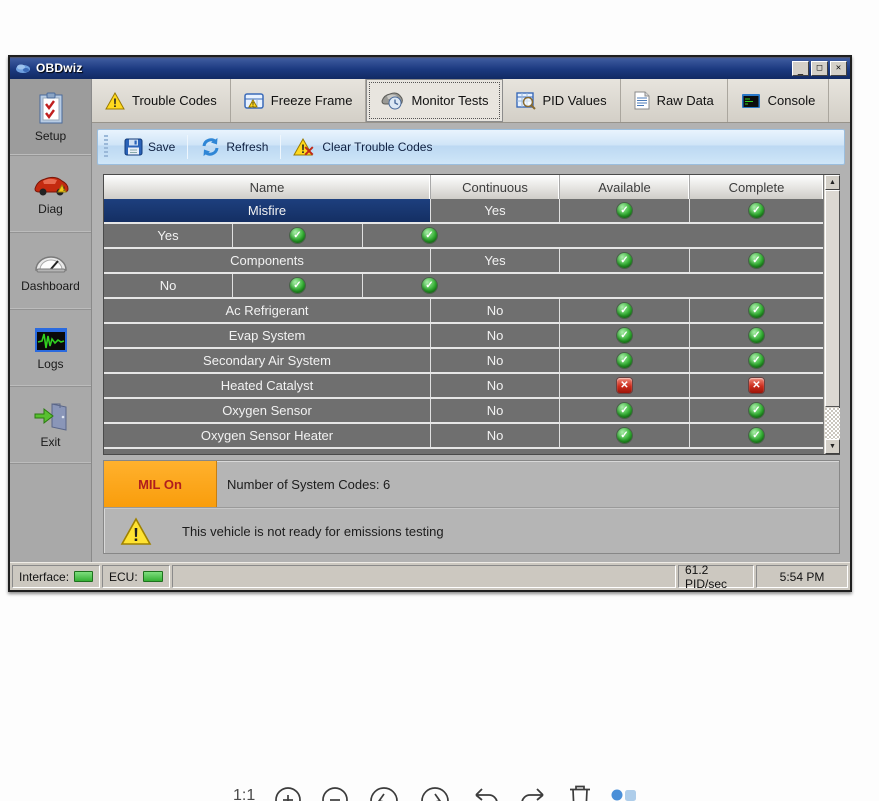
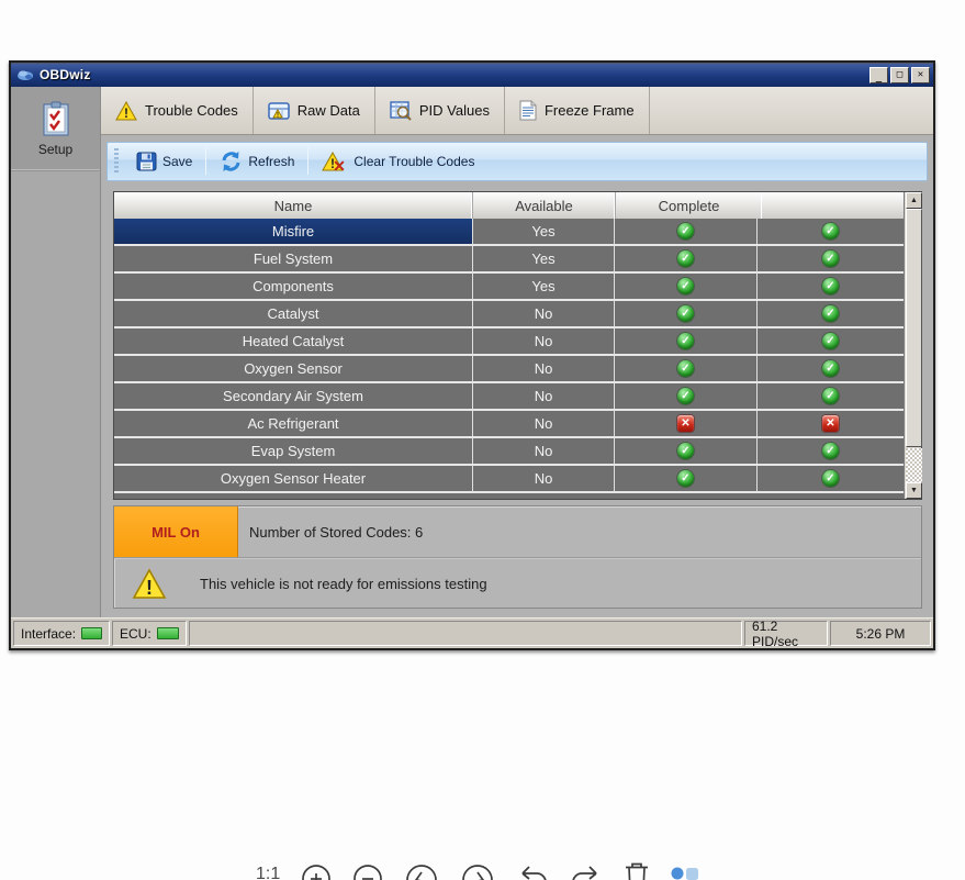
  OBDwiz
  _
  □
  ✕
  Setup
- Diag
- Dashboard
- Logs
- Exit
  !
  Trouble Codes
- Freeze Frame
+ Raw Data
- Monitor Tests
  PID Values
- Raw Data
+ Freeze Frame
- Console
  Save
  Refresh
  !
  ✕
  Clear Trouble Codes
  Name
- Continuous
  Available
  Complete
  Misfire
  Yes
+ Fuel System
  Yes
  Components
  Yes
+ Catalyst
  No
- Ac Refrigerant
+ Heated Catalyst
  No
- Evap System
+ Oxygen Sensor
  No
  Secondary Air System
  No
- Heated Catalyst
+ Ac Refrigerant
  No
- Oxygen Sensor
+ Evap System
  No
  Oxygen Sensor Heater
  No
  MIL On
- Number of System Codes: 6
+ Number of Stored Codes: 6
  !
  This vehicle is not ready for emissions testing
  Interface:
  ECU:
  61.2 PID/sec
- 5:54 PM
+ 5:26 PM
  1:1
